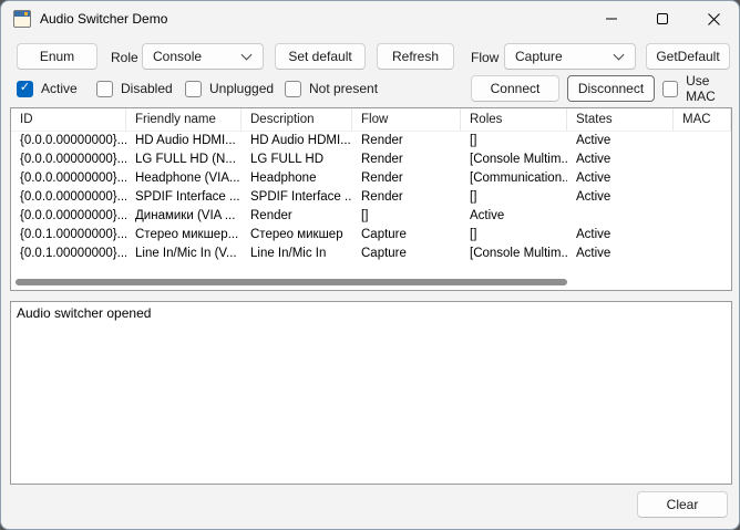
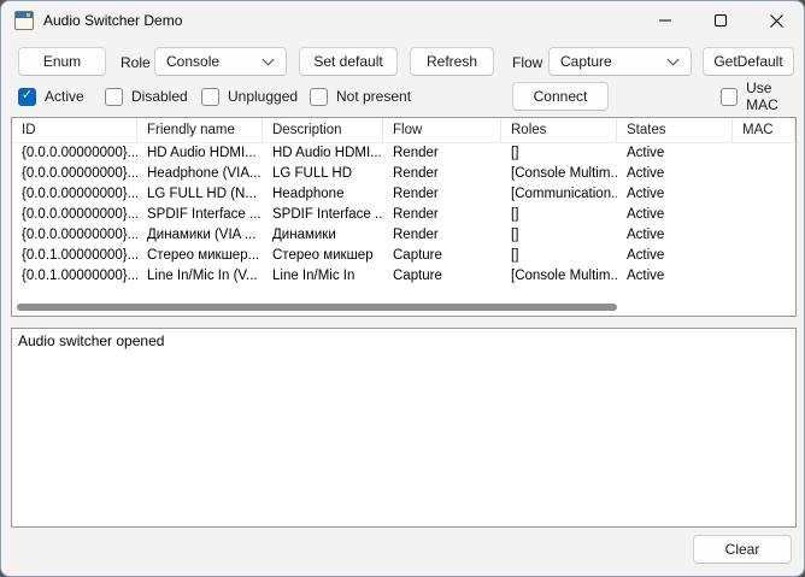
  Audio Switcher Demo
  Enum
  Role
  Console
  Set default
  Refresh
  Flow
  Capture
  GetDefault
  ✓
  Active
  Disabled
  Unplugged
  Not present
  Connect
- Disconnect
  Use MAC
  ID
  Friendly name
  Description
  Flow
  Roles
  States
  MAC
  {0.0.0.00000000}...
  HD Audio HDMI...
  HD Audio HDMI...
  Render
  []
  Active
  {0.0.0.00000000}...
- LG FULL HD (N...
+ Headphone (VIA...
  LG FULL HD
  Render
  [Console Multim..
  Active
  {0.0.0.00000000}...
- Headphone (VIA...
+ LG FULL HD (N...
  Headphone
  Render
  [Communication..
  Active
  {0.0.0.00000000}...
  SPDIF Interface ...
  SPDIF Interface ..
  Render
  []
  Active
  {0.0.0.00000000}...
  Динамики (VIA ...
+ Динамики
  Render
  []
  Active
  {0.0.1.00000000}...
  Стерео микшер...
  Стерео микшер
  Capture
  []
  Active
  {0.0.1.00000000}...
  Line In/Mic In (V...
  Line In/Mic In
  Capture
  [Console Multim..
  Active
  Audio switcher opened
  Clear
